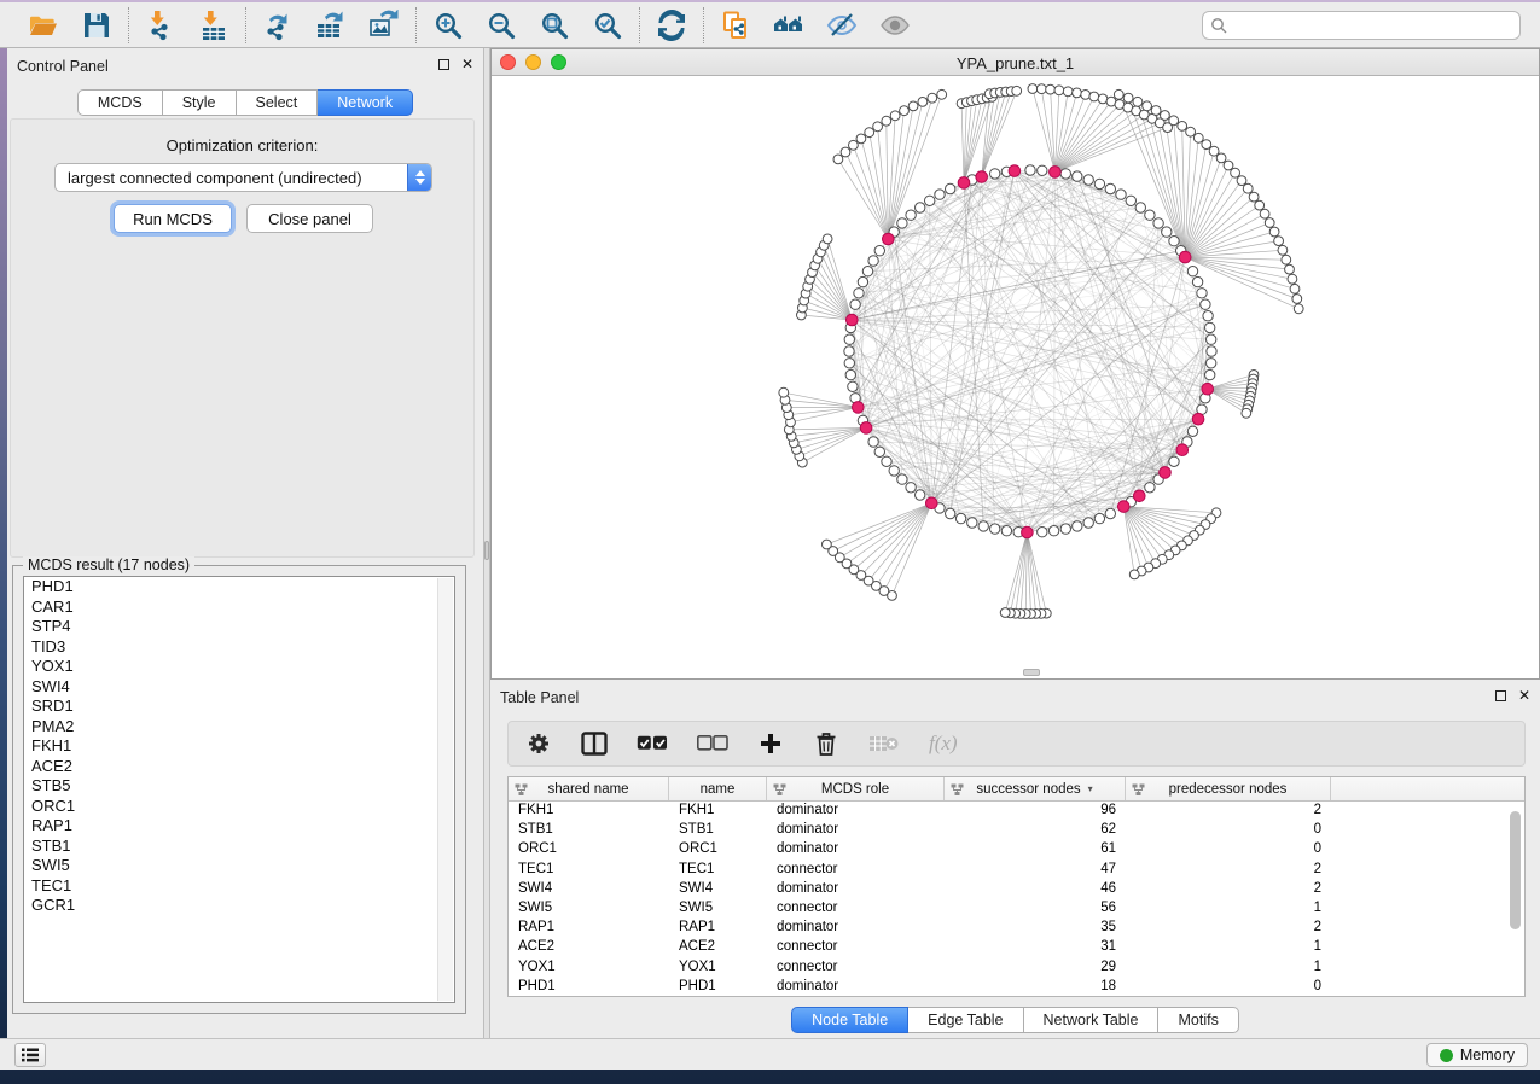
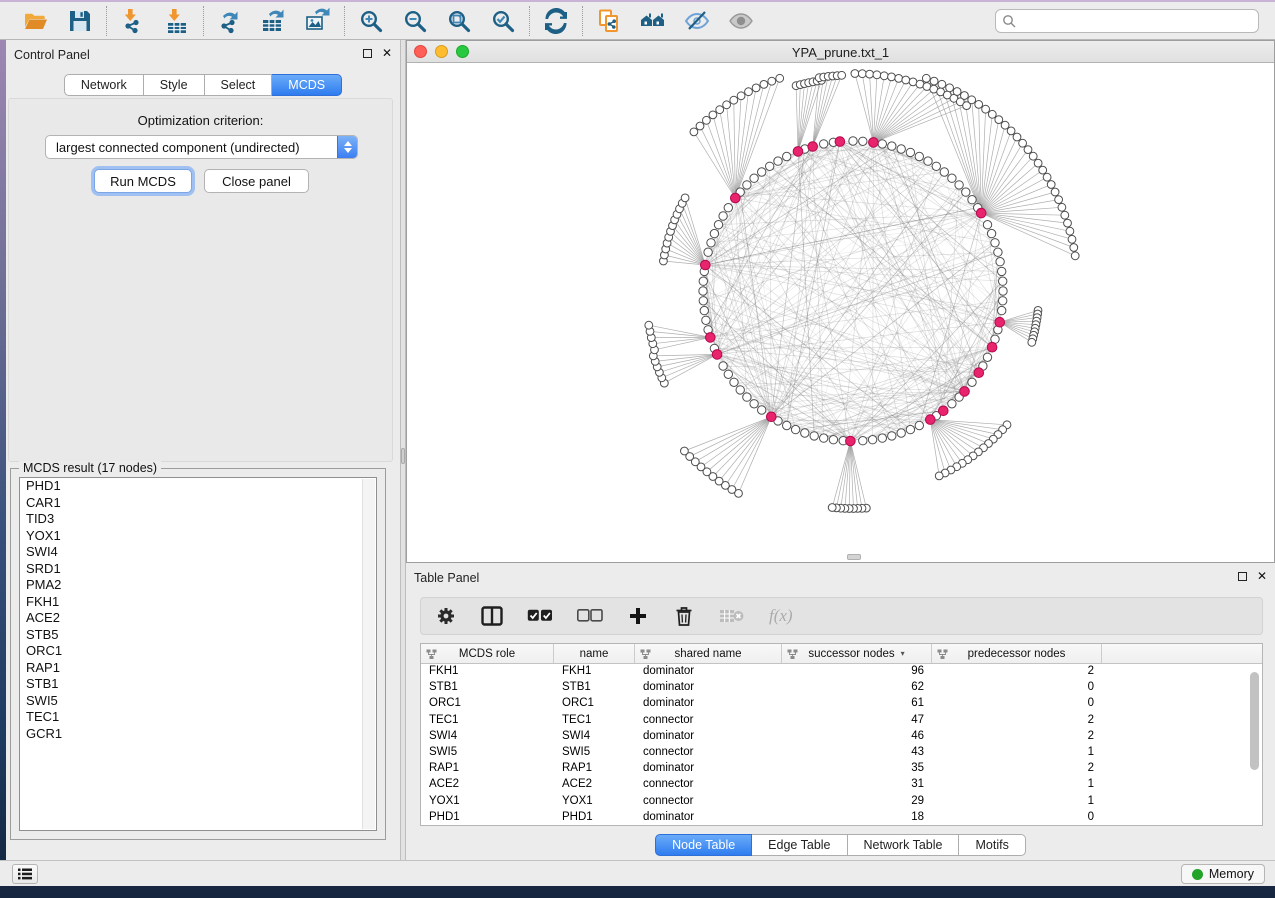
  Control Panel
  ✕
- MCDS
+ Network
  Style
  Select
- Network
+ MCDS
  Optimization criterion:
  largest connected component (undirected)
  Run MCDS
  Close panel
  MCDS result (17 nodes)
  PHD1
  CAR1
- STP4
  TID3
  YOX1
  SWI4
  SRD1
  PMA2
  FKH1
  ACE2
  STB5
  ORC1
  RAP1
  STB1
  SWI5
  TEC1
  GCR1
  YPA_prune.txt_1
  Table Panel
  ✕
  f(x)
- shared name
+ MCDS role
  name
- MCDS role
+ shared name
  successor nodes
  ▾
  predecessor nodes
  FKH1
  FKH1
  dominator
  96
  2
  STB1
  STB1
  dominator
  62
  0
  ORC1
  ORC1
  dominator
  61
  0
  TEC1
  TEC1
  connector
  47
  2
  SWI4
  SWI4
  dominator
  46
  2
  SWI5
  SWI5
  connector
- 56
+ 43
  1
  RAP1
  RAP1
  dominator
  35
  2
  ACE2
  ACE2
  connector
  31
  1
  YOX1
  YOX1
  connector
  29
  1
  PHD1
  PHD1
  dominator
  18
  0
  Node Table
  Edge Table
  Network Table
  Motifs
  Memory
